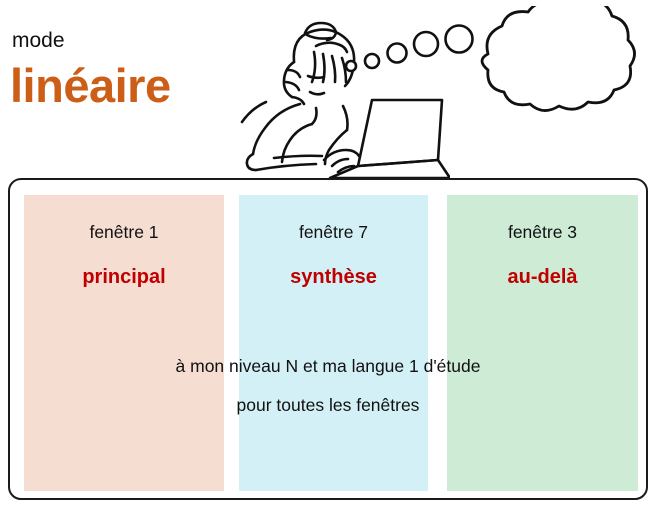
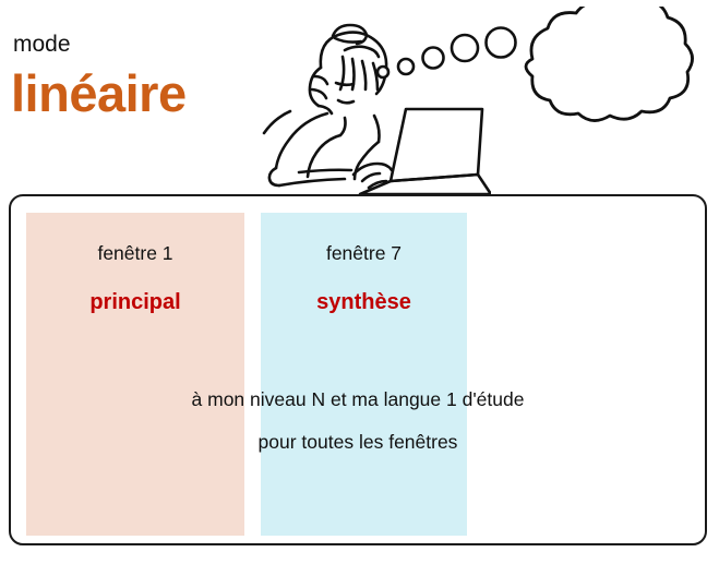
  mode
  linéaire
  fenêtre 1
  principal
  fenêtre 7
  synthèse
- fenêtre 3
- au-delà
  à mon niveau N et ma langue 1 d'étude
  pour toutes les fenêtres
